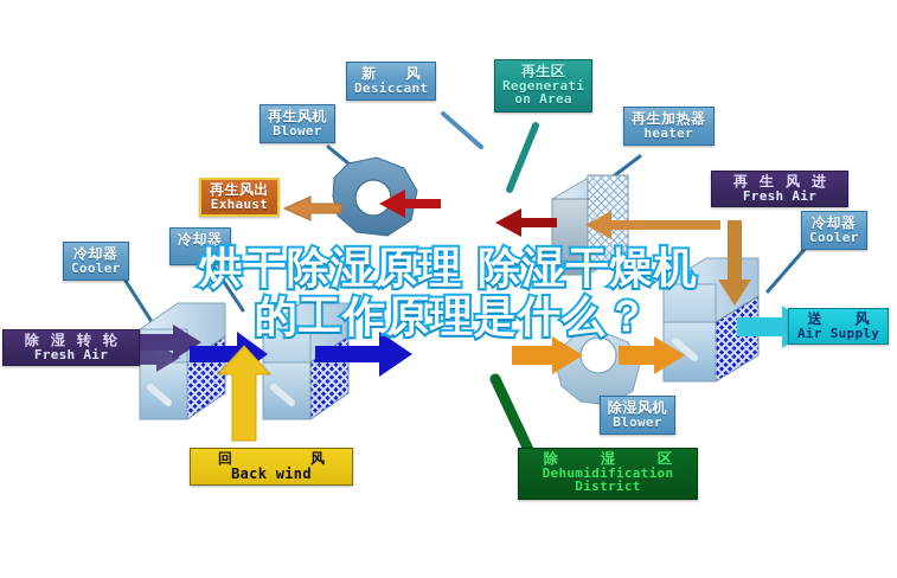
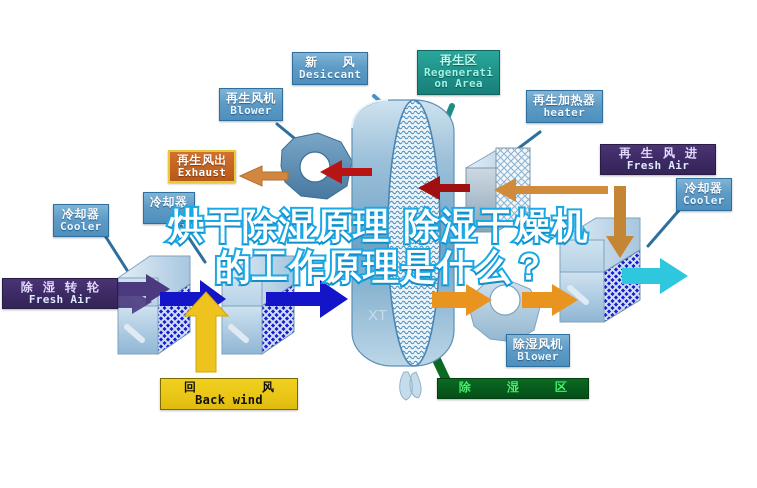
+ XT
  新 风
  Desiccant
  再生风机
  Blower
  再生区
  Regenerati
  on Area
  再生加热器
  heater
  再生风进
  Fresh Air
  冷却器
  Cooler
  再生风出
  Exhaust
  冷却器
  Cooler
  冷却器
  除湿转轮
  Fresh Air
  回 风
  Back wind
  除湿风机
  Blower
  除 湿 区
- Dehumidification
- District
- 送 风
- Air Supply
  烘干除湿原理 除湿干燥机
  的工作原理是什么？
